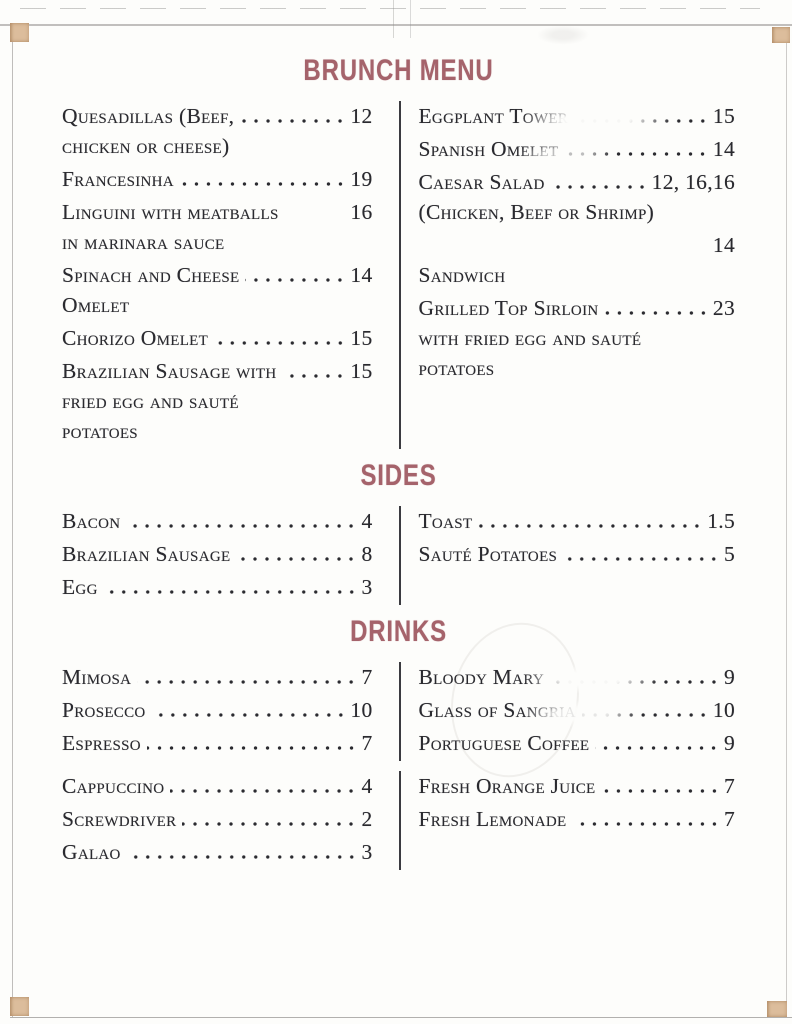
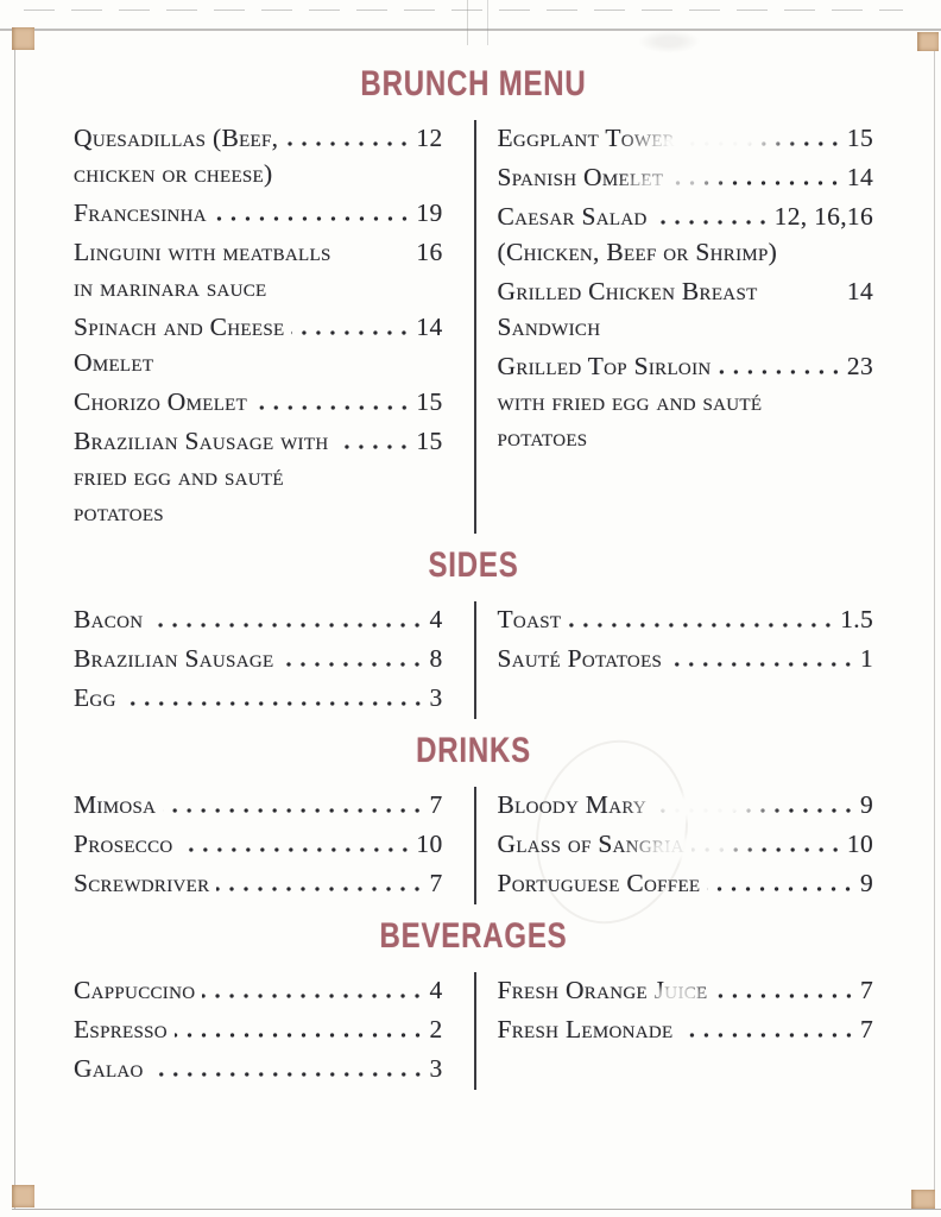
  BRUNCH MENU
  Quesadillas (Beef,
  12
  chicken or cheese)
  Francesinha
  19
  Linguini with meatballs
  16
  in marinara sauce
  Spinach and Cheese
  14
  Omelet
  Chorizo Omelet
  15
  Brazilian Sausage with
  15
  fried egg and sauté
  potatoes
  15
  Spanish Omelet
  14
  Caesar Salad
  12, 16,16
  (Chicken, Beef or Shrimp)
+ Grilled Chicken Breast
  14
  Sandwich
  Grilled Top Sirloin
  23
  with fried egg and sauté
  potatoes
  SIDES
  Bacon
  4
  Brazilian Sausage
  8
  Egg
  3
  Toast
  1.5
  Sauté Potatoes
- 5
+ 1
  DRINKS
  Mimosa
  7
  Prosecco
  10
- Espresso
+ Screwdriver
  7
  9
  10
  Portuguese Coffee
  9
+ BEVERAGES
  Cappuccino
  4
- Screwdriver
+ Espresso
  2
  Galao
  3
  Fresh Orange Juice
  7
  Fresh Lemonade
  7
